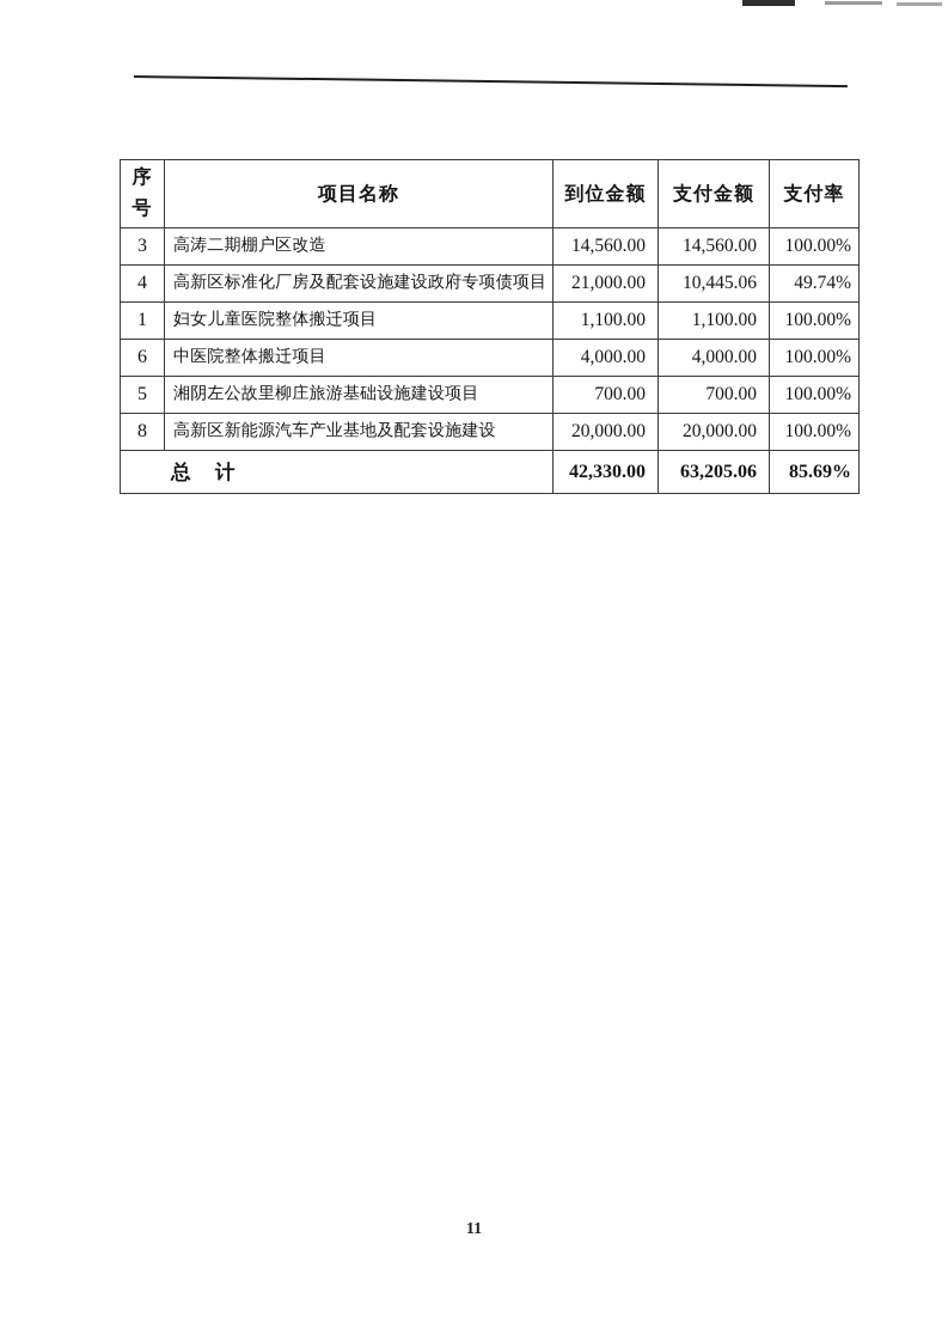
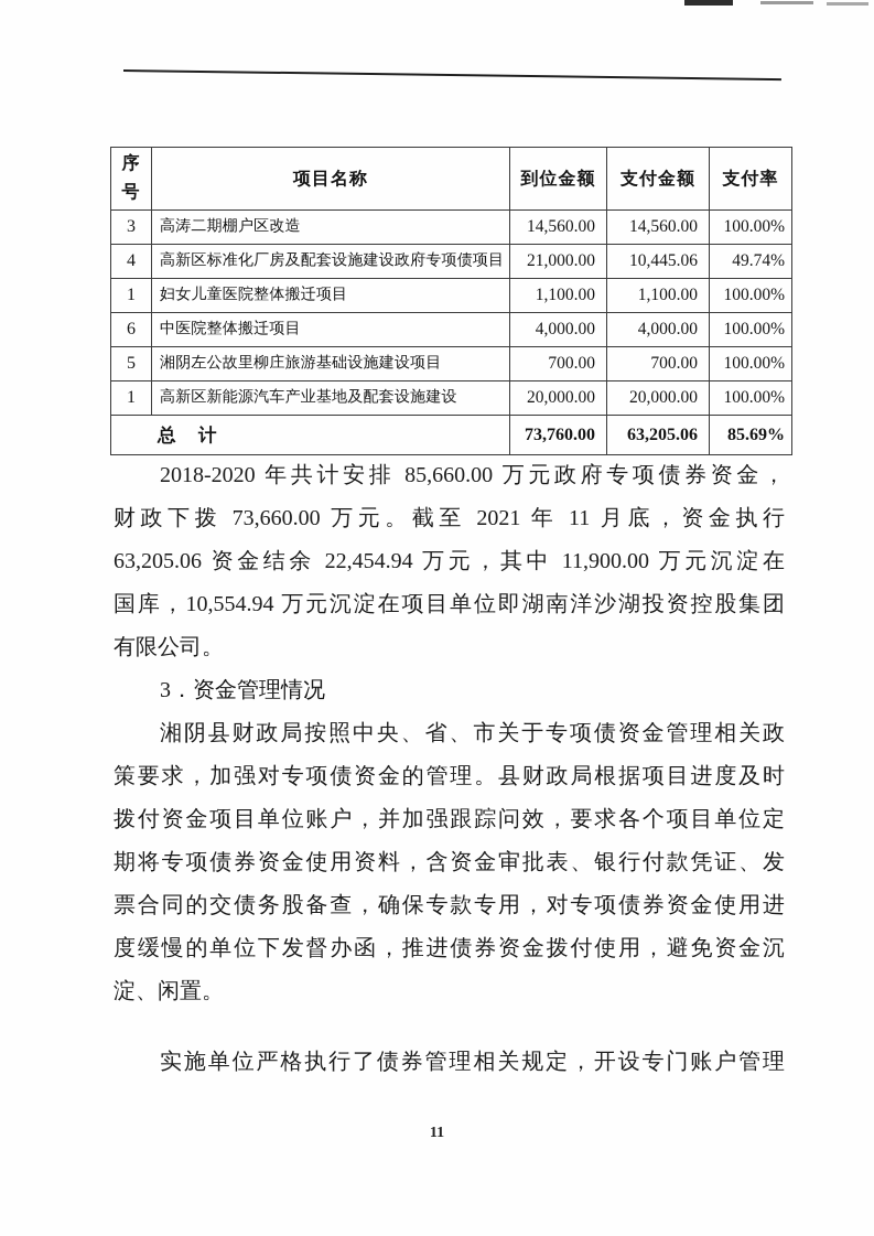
  序号	项目名称	到位金额	支付金额	支付率
  3	高涛二期棚户区改造	14,560.00	14,560.00	100.00%
  4	高新区标准化厂房及配套设施建设政府专项债项目	21,000.00	10,445.06	49.74%
  1	妇女儿童医院整体搬迁项目	1,100.00	1,100.00	100.00%
  6	中医院整体搬迁项目	4,000.00	4,000.00	100.00%
  5	湘阴左公故里柳庄旅游基础设施建设项目	700.00	700.00	100.00%
- 8	高新区新能源汽车产业基地及配套设施建设	20,000.00	20,000.00	100.00%
+ 1	高新区新能源汽车产业基地及配套设施建设	20,000.00	20,000.00	100.00%
- 总 计	42,330.00	63,205.06	85.69%
+ 总 计	73,760.00	63,205.06	85.69%
+ 2018-2020 年共计安排 85,660.00 万元政府专项债券资金，
+ 财政下拨 73,660.00 万元。截至 2021 年 11 月底，资金执行
+ 63,205.06 资金结余 22,454.94 万元，其中 11,900.00 万元沉淀在
+ 国库，10,554.94 万元沉淀在项目单位即湖南洋沙湖投资控股集团
+ 有限公司。
+ 3．资金管理情况
+ 湘阴县财政局按照中央、省、市关于专项债资金管理相关政
+ 策要求，加强对专项债资金的管理。县财政局根据项目进度及时
+ 拨付资金项目单位账户，并加强跟踪问效，要求各个项目单位定
+ 期将专项债券资金使用资料，含资金审批表、银行付款凭证、发
+ 票合同的交债务股备查，确保专款专用，对专项债券资金使用进
+ 度缓慢的单位下发督办函，推进债券资金拨付使用，避免资金沉
+ 淀、闲置。
+ 实施单位严格执行了债券管理相关规定，开设专门账户管理
  11
